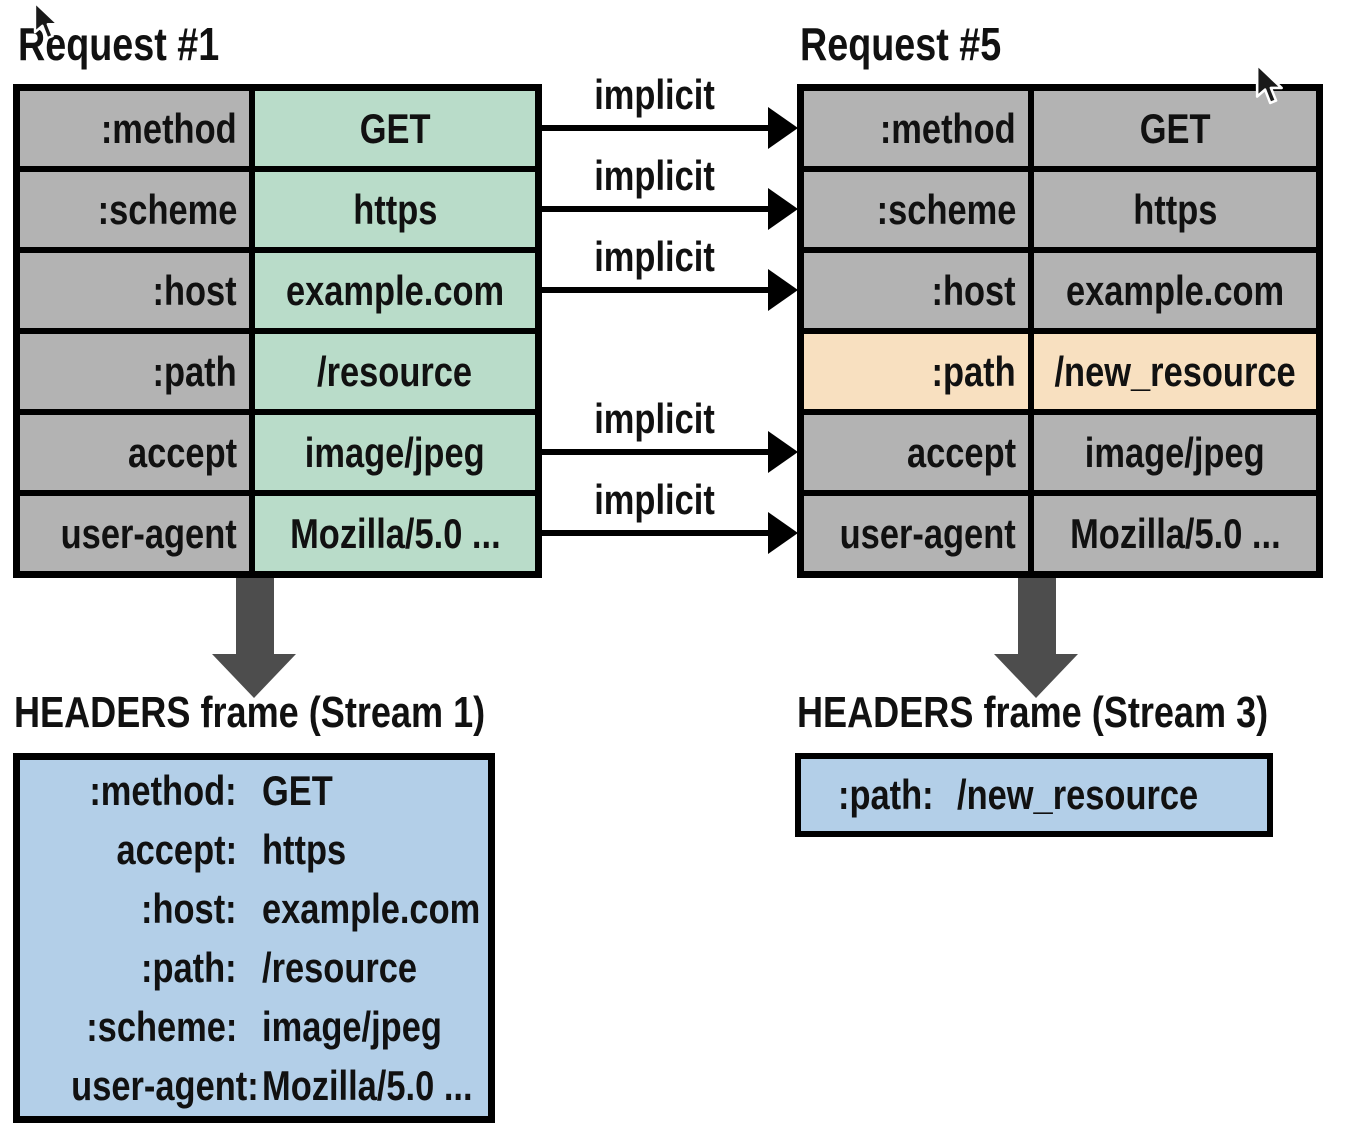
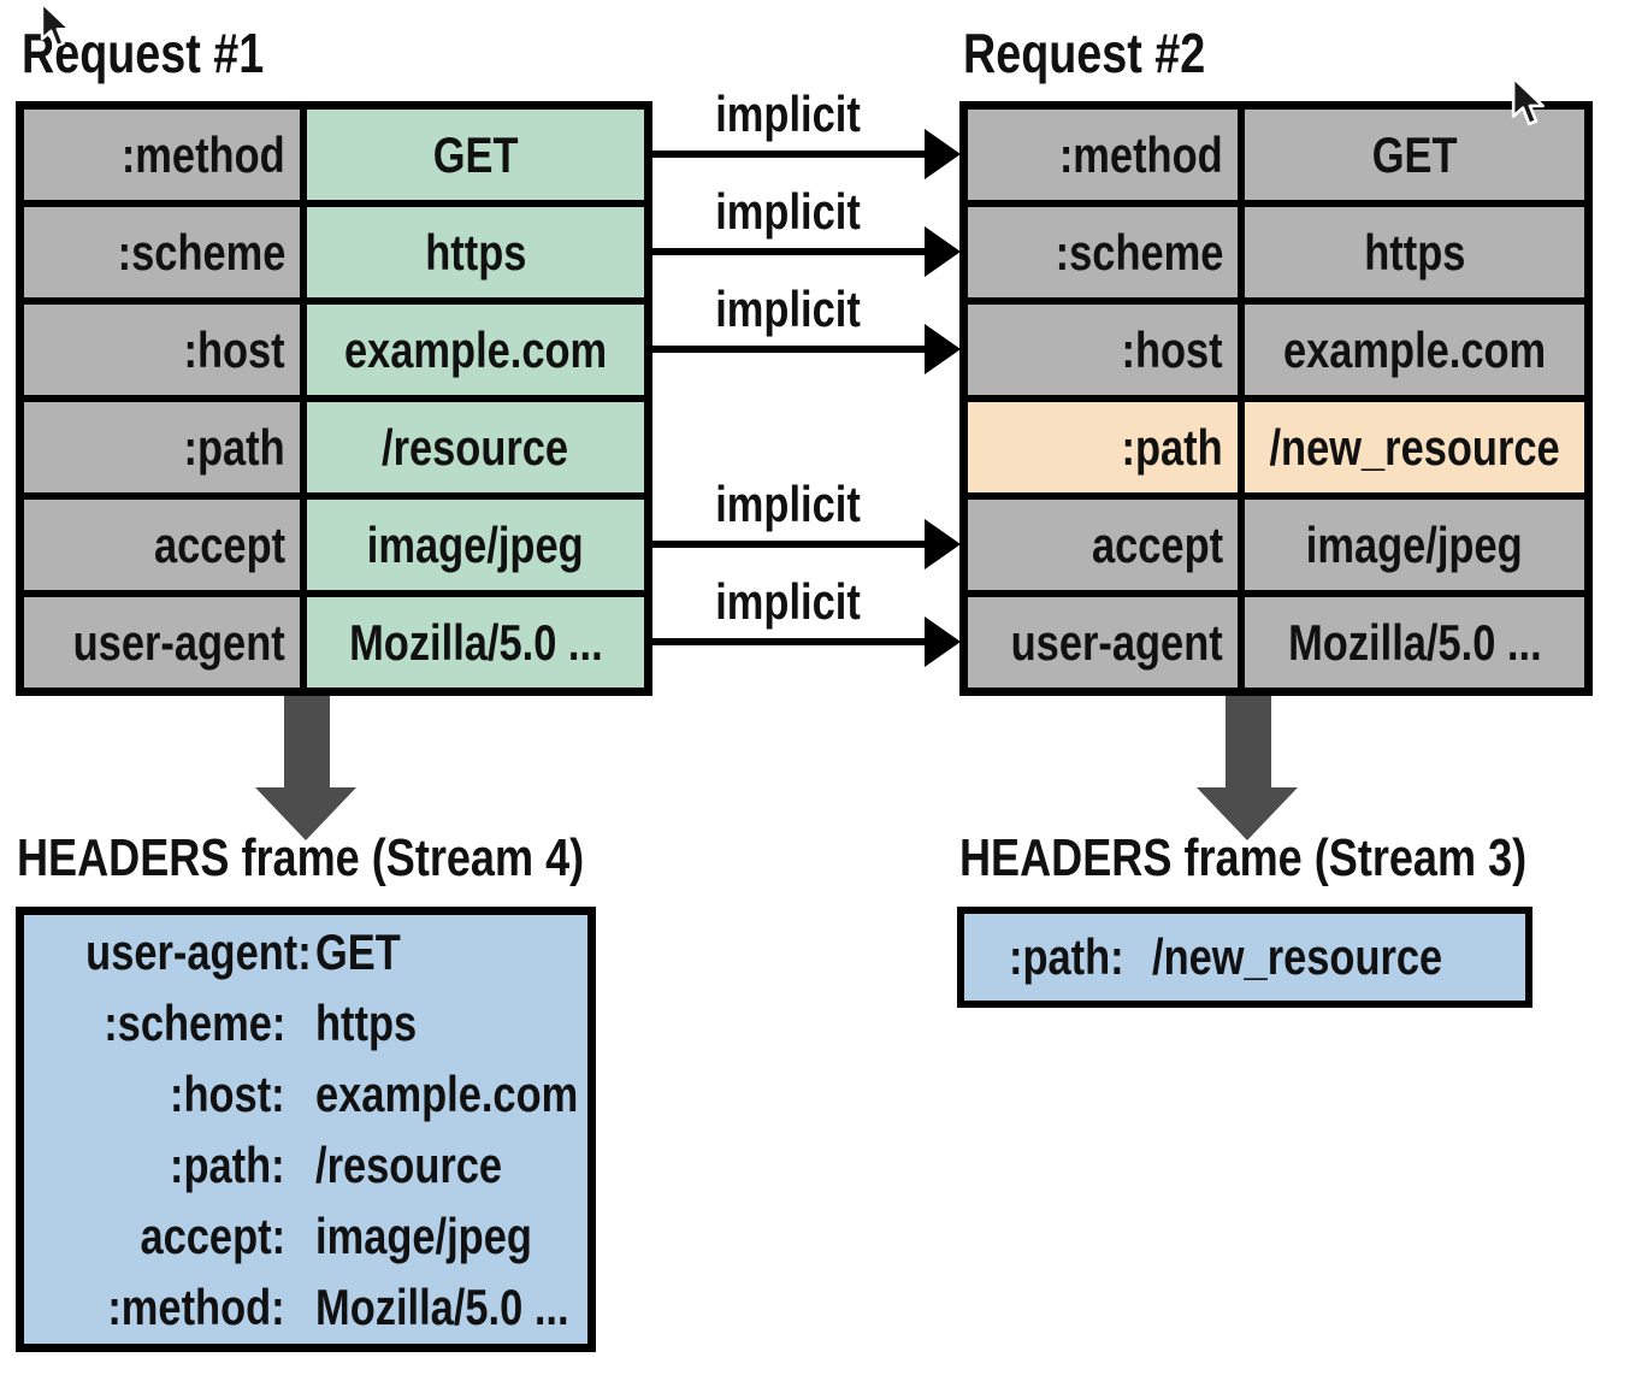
  Request #1
- Request #5
+ Request #2
  :method
  GET
  :scheme
  https
  :host
  example.com
  :path
  /resource
  accept
  image/jpeg
  user-agent
  Mozilla/5.0 ...
  :method
  GET
  :scheme
  https
  :host
  example.com
  :path
  /new_resource
  accept
  image/jpeg
  user-agent
  Mozilla/5.0 ...
  implicit
  implicit
  implicit
  implicit
  implicit
- HEADERS frame (Stream 1)
+ HEADERS frame (Stream 4)
  HEADERS frame (Stream 3)
- :method:
+ user-agent:
  GET
- accept:
+ :scheme:
  https
  :host:
  example.com
  :path:
  /resource
- :scheme:
+ accept:
  image/jpeg
- user-agent:
+ :method:
  Mozilla/5.0 ...
  :path:
  /new_resource
